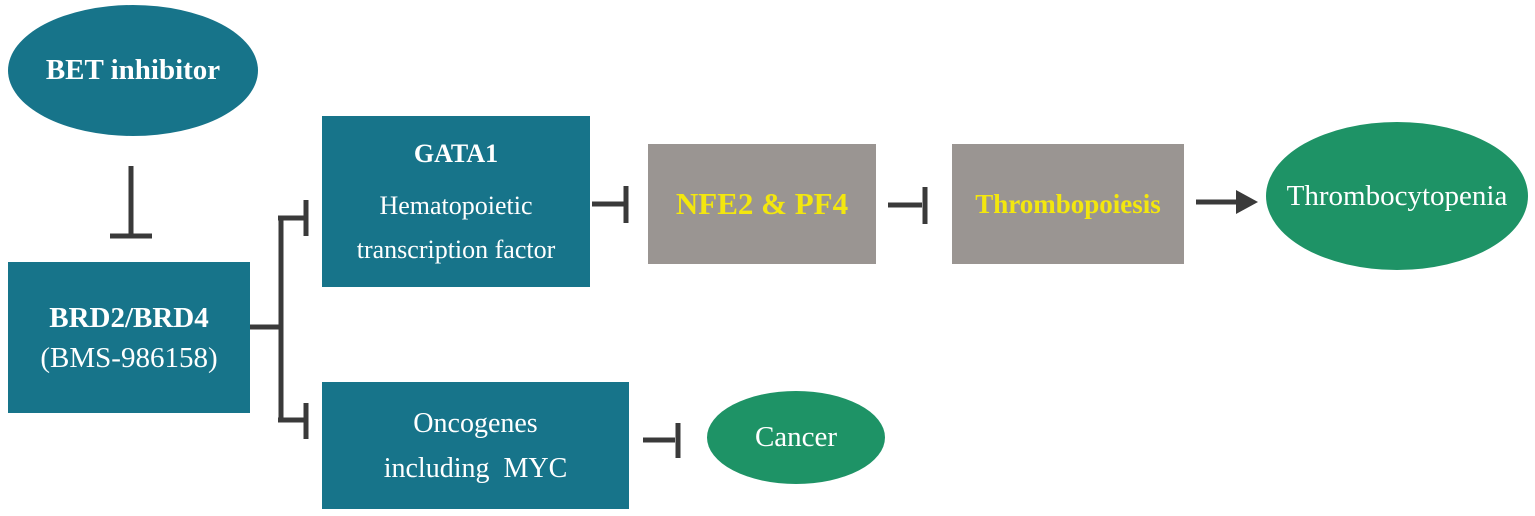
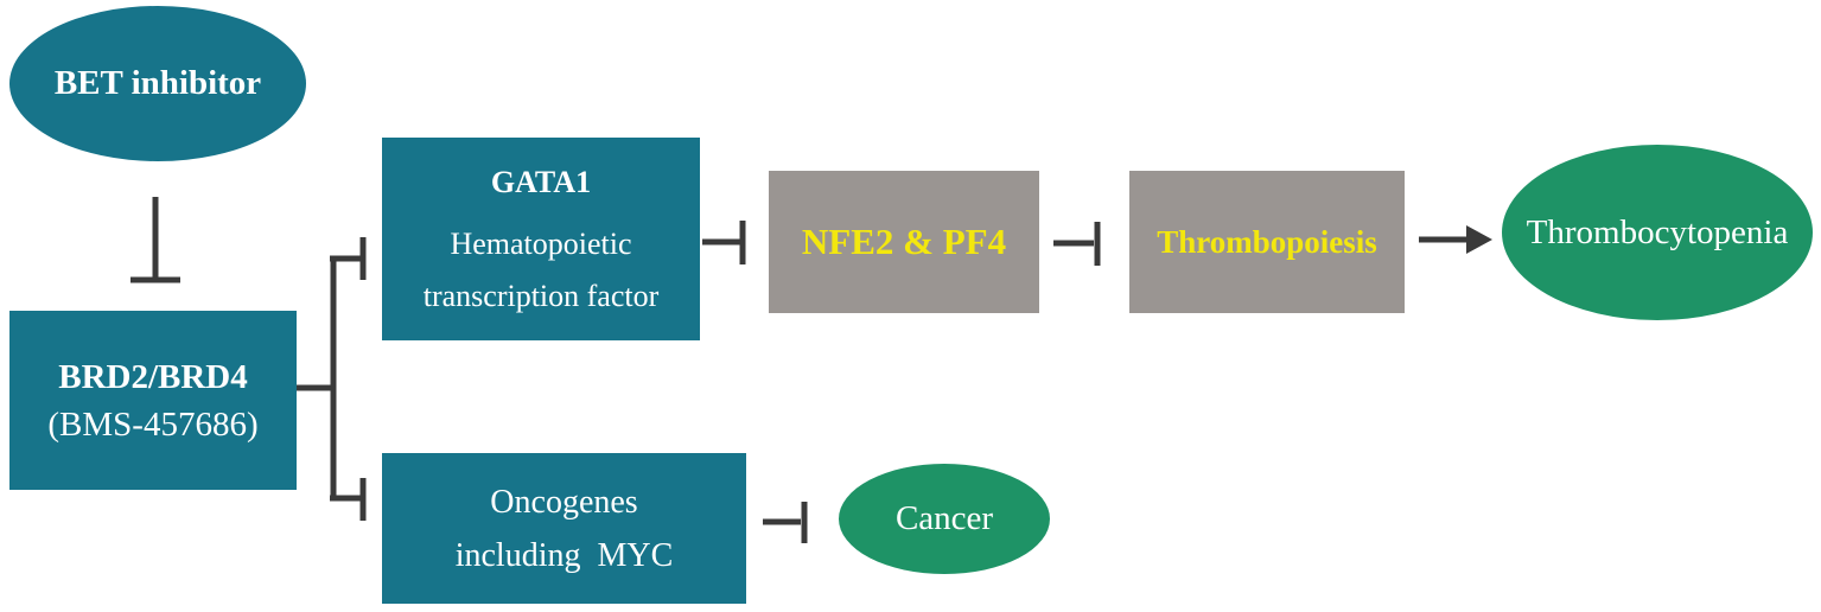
  BET inhibitor
  BRD2/BRD4
- (BMS-986158)
+ (BMS-457686)
  GATA1
  Hematopoietic
  transcription factor
  NFE2 & PF4
  Thrombopoiesis
  Thrombocytopenia
  Oncogenes
  including MYC
  Cancer
